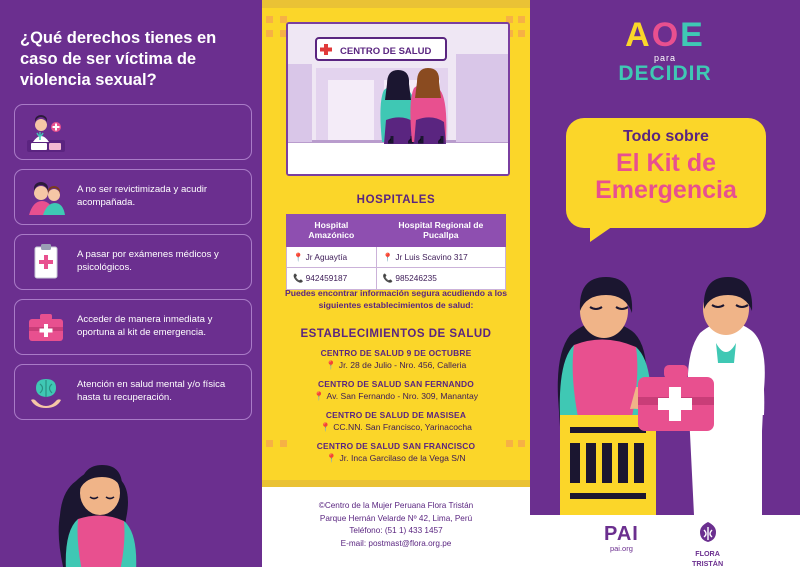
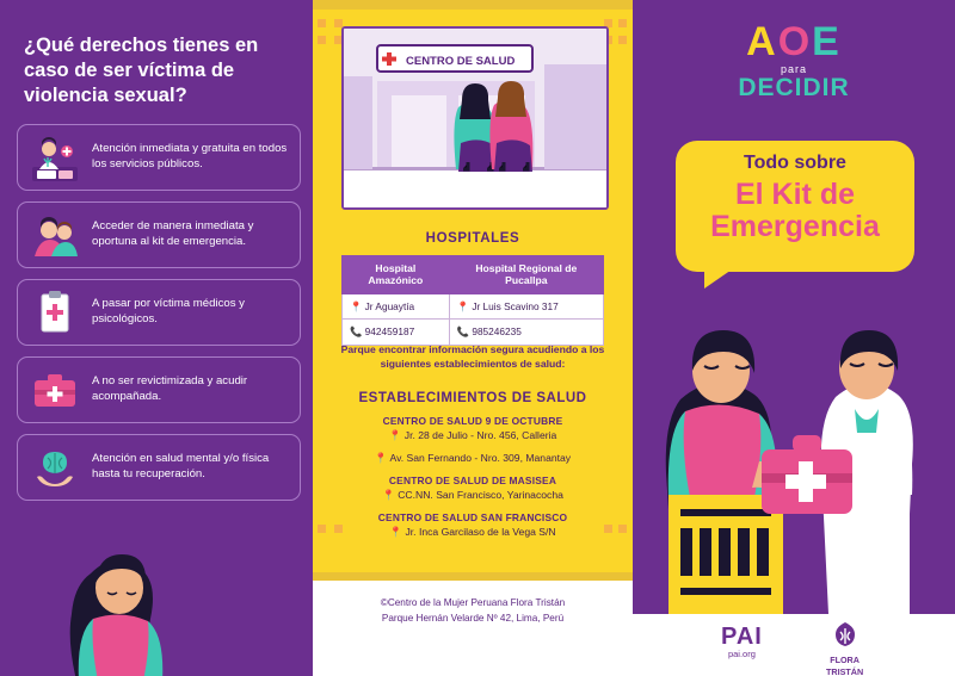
  ¿Qué derechos tienes en caso de ser víctima de violencia sexual?
+ Atención inmediata y gratuita en todos los servicios públicos.
- A no ser revictimizada y acudir acompañada.
+ Acceder de manera inmediata y oportuna al kit de emergencia.
- A pasar por exámenes médicos y psicológicos.
+ A pasar por víctima médicos y psicológicos.
- Acceder de manera inmediata y oportuna al kit de emergencia.
+ A no ser revictimizada y acudir acompañada.
  Atención en salud mental y/o física hasta tu recuperación.
  CENTRO DE SALUD
  HOSPITALES
  Hospital Amazónico	Hospital Regional de Pucallpa
  📍 Jr Aguaytía	📍 Jr Luis Scavino 317
  📞 942459187	📞 985246235
- Puedes encontrar información segura acudiendo a los siguientes establecimientos de salud:
+ Parque encontrar información segura acudiendo a los siguientes establecimientos de salud:
  ESTABLECIMIENTOS DE SALUD
  CENTRO DE SALUD 9 DE OCTUBRE
  📍 Jr. 28 de Julio - Nro. 456, Calleria
- CENTRO DE SALUD SAN FERNANDO
  📍 Av. San Fernando - Nro. 309, Manantay
  CENTRO DE SALUD DE MASISEA
  📍 CC.NN. San Francisco, Yarinacocha
  CENTRO DE SALUD SAN FRANCISCO
  📍 Jr. Inca Garcilaso de la Vega S/N
  ©Centro de la Mujer Peruana Flora Tristán
  Parque Hernán Velarde Nº 42, Lima, Perú
- Teléfono: (51 1) 433 1457
- E-mail: postmast@flora.org.pe
  AOE
  para
  DECIDIR
  Todo sobre
  El Kit de Emergencia
  PAI
  pai.org
  FLORA
  TRISTÁN
